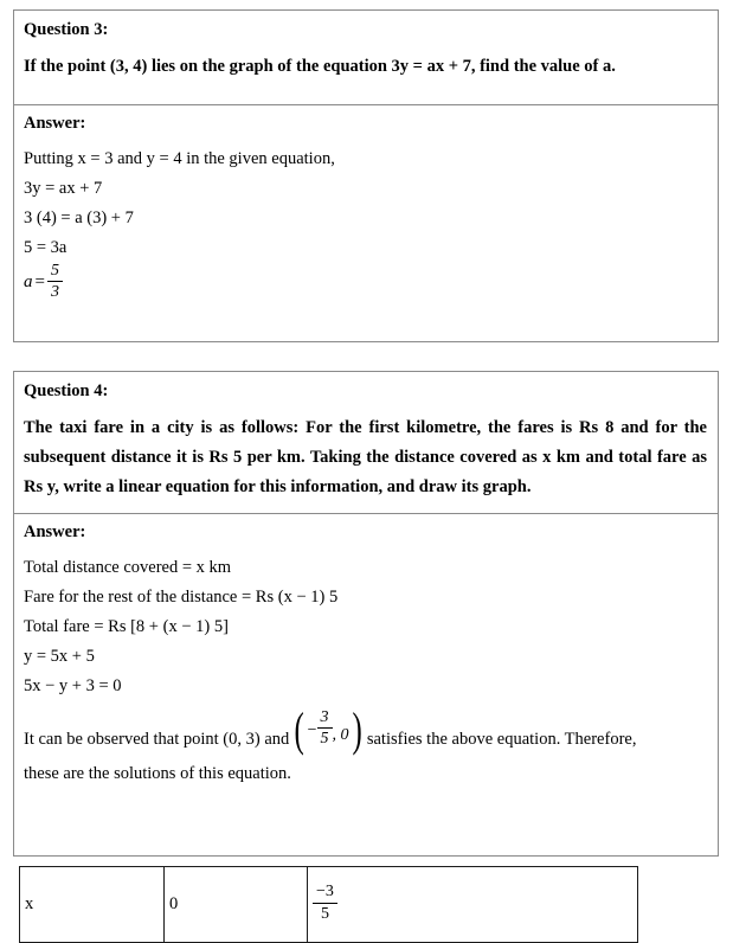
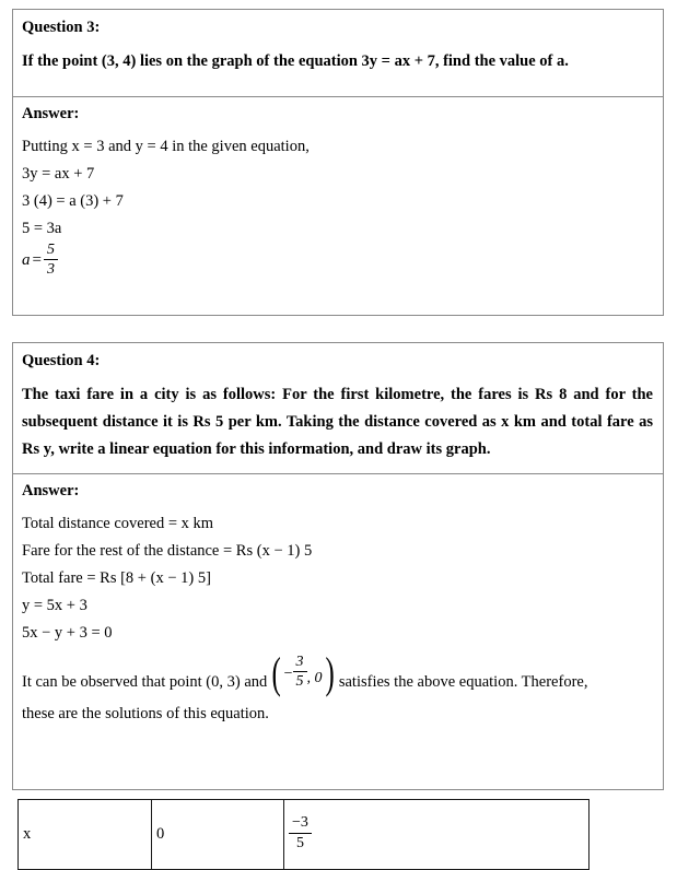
  Question 3:
  If the point (3, 4) lies on the graph of the equation 3y = ax + 7, find the value of a.
  Answer:
  Putting x = 3 and y = 4 in the given equation,
  3y = ax + 7
  3 (4) = a (3) + 7
  5 = 3a
  a =
  5
  3
  Question 4:
  The taxi fare in a city is as follows: For the first kilometre, the fares is Rs 8 and for the subsequent distance it is Rs 5 per km. Taking the distance covered as x km and total fare as Rs y, write a linear equation for this information, and draw its graph.
  Answer:
  Total distance covered = x km
  Fare for the rest of the distance = Rs (x − 1) 5
  Total fare = Rs [8 + (x − 1) 5]
- y = 5x + 5
+ y = 5x + 3
  5x − y + 3 = 0
  It can be observed that point (0, 3) and( −
  3
  5
  , 0 ) satisfies the above equation. Therefore,
  these are the solutions of this equation.
  x	0	−35
